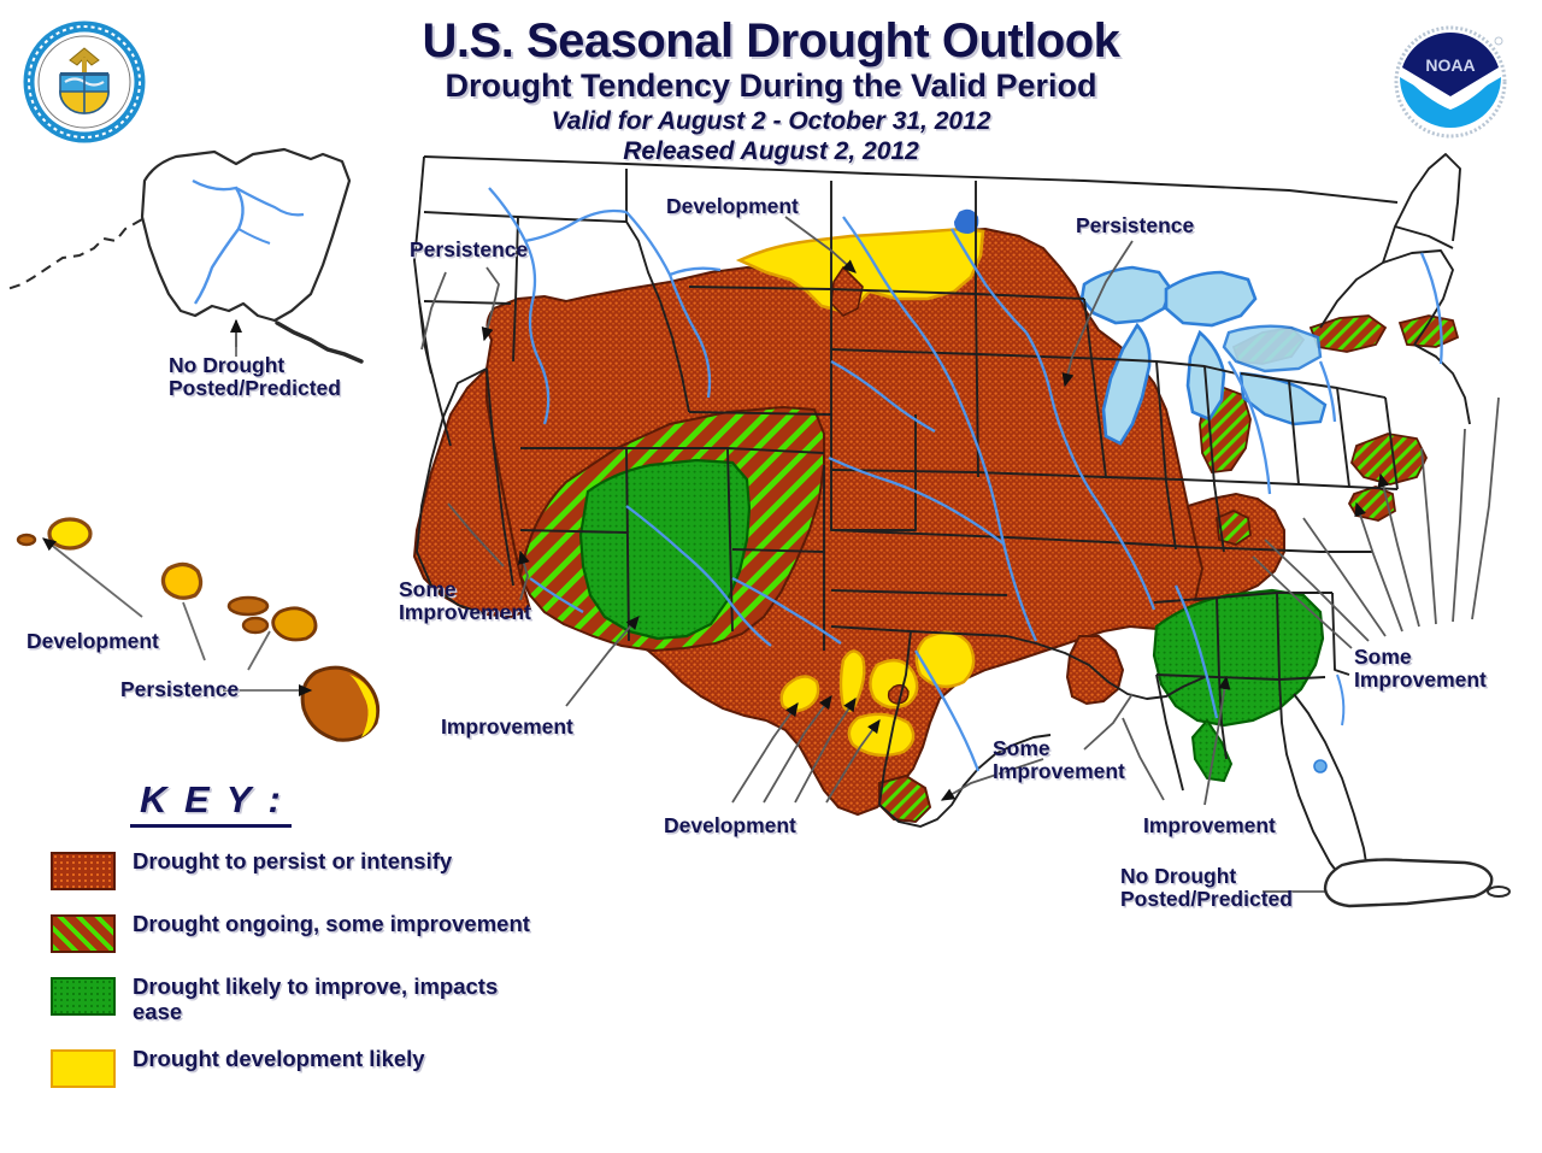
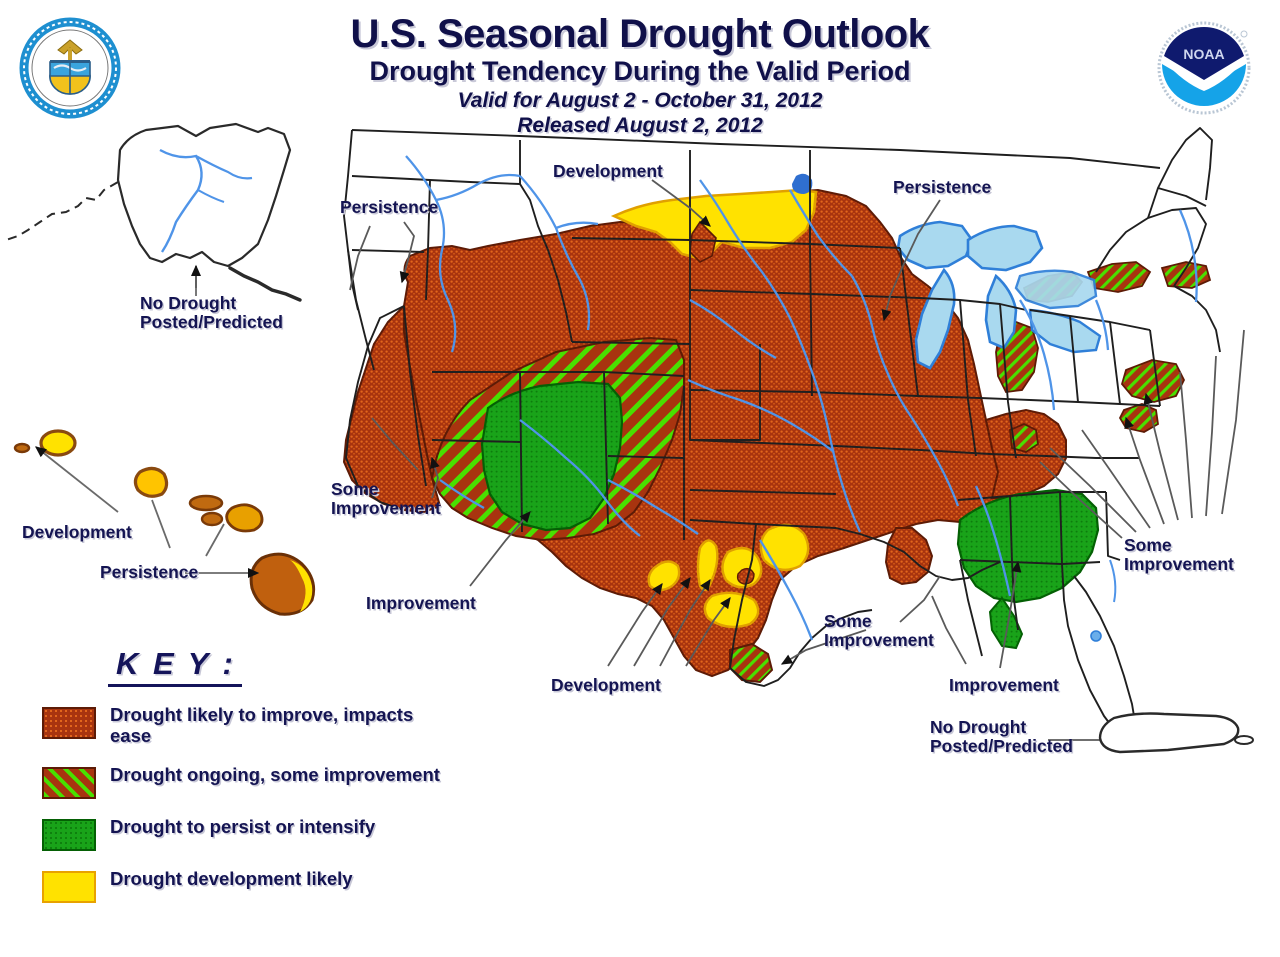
  U.S. Seasonal Drought Outlook
  Drought Tendency During the Valid Period
  Valid for August 2 - October 31, 2012
  Released August 2, 2012
  NOAA
  No Drought
  Posted/Predicted
  Development
  Persistence
  Persistence
  Development
  Persistence
  Some
  Improvement
  Improvement
  Development
  Some
  Improvement
  Some
  Improvement
  Improvement
  No Drought
  Posted/Predicted
  K E Y :
- Drought to persist or intensify
+ Drought likely to improve, impacts ease
  Drought ongoing, some improvement
- Drought likely to improve, impacts ease
+ Drought to persist or intensify
  Drought development likely
